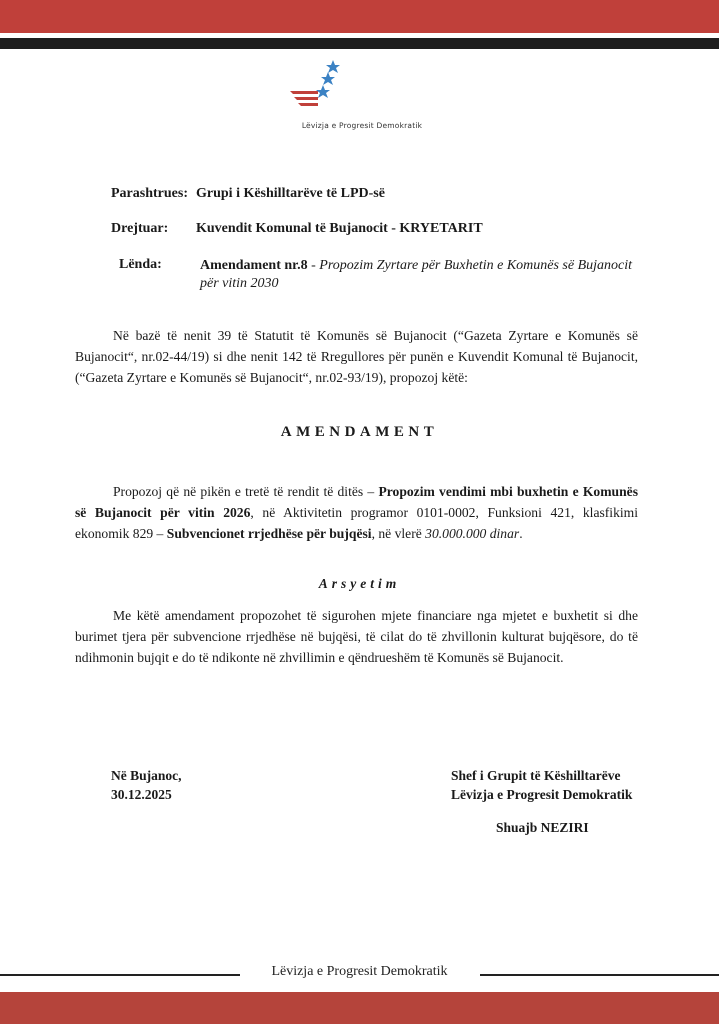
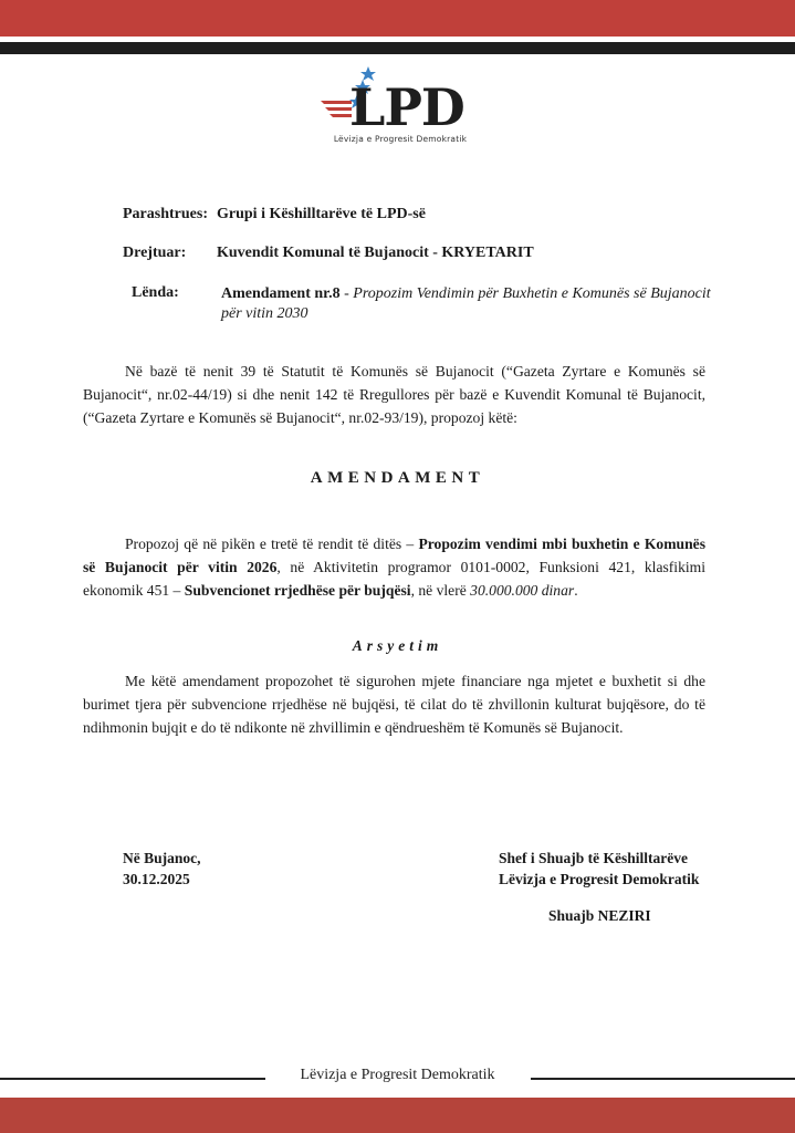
+ LPD
  Lëvizja e Progresit Demokratik
  Parashtrues:
  Grupi i Këshilltarëve të LPD-së
  Drejtuar:
  Kuvendit Komunal të Bujanocit - KRYETARIT
  Lënda:
- Amendament nr.8 - Propozim Zyrtare për Buxhetin e Komunës së Bujanocit
+ Amendament nr.8 - Propozim Vendimin për Buxhetin e Komunës së Bujanocit
  për vitin 2030
- Në bazë të nenit 39 të Statutit të Komunës së Bujanocit (“Gazeta Zyrtare e Komunës së Bujanocit“, nr.02-44/19) si dhe nenit 142 të Rregullores për punën e Kuvendit Komunal të Bujanocit, (“Gazeta Zyrtare e Komunës së Bujanocit“, nr.02-93/19), propozoj këtë:
+ Në bazë të nenit 39 të Statutit të Komunës së Bujanocit (“Gazeta Zyrtare e Komunës së Bujanocit“, nr.02-44/19) si dhe nenit 142 të Rregullores për bazë e Kuvendit Komunal të Bujanocit, (“Gazeta Zyrtare e Komunës së Bujanocit“, nr.02-93/19), propozoj këtë:
  AMENDAMENT
- Propozoj që në pikën e tretë të rendit të ditës – Propozim vendimi mbi buxhetin e Komunës së Bujanocit për vitin 2026, në Aktivitetin programor 0101-0002, Funksioni 421, klasfikimi ekonomik 829 – Subvencionet rrjedhëse për bujqësi, në vlerë 30.000.000 dinar.
+ Propozoj që në pikën e tretë të rendit të ditës – Propozim vendimi mbi buxhetin e Komunës së Bujanocit për vitin 2026, në Aktivitetin programor 0101-0002, Funksioni 421, klasfikimi ekonomik 451 – Subvencionet rrjedhëse për bujqësi, në vlerë 30.000.000 dinar.
  Arsyetim
  Me këtë amendament propozohet të sigurohen mjete financiare nga mjetet e buxhetit si dhe burimet tjera për subvencione rrjedhëse në bujqësi, të cilat do të zhvillonin kulturat bujqësore, do të ndihmonin bujqit e do të ndikonte në zhvillimin e qëndrueshëm të Komunës së Bujanocit.
  Në Bujanoc,
  30.12.2025
- Shef i Grupit të Këshilltarëve
+ Shef i Shuajb të Këshilltarëve
  Lëvizja e Progresit Demokratik
  Shuajb NEZIRI
  Lëvizja e Progresit Demokratik
